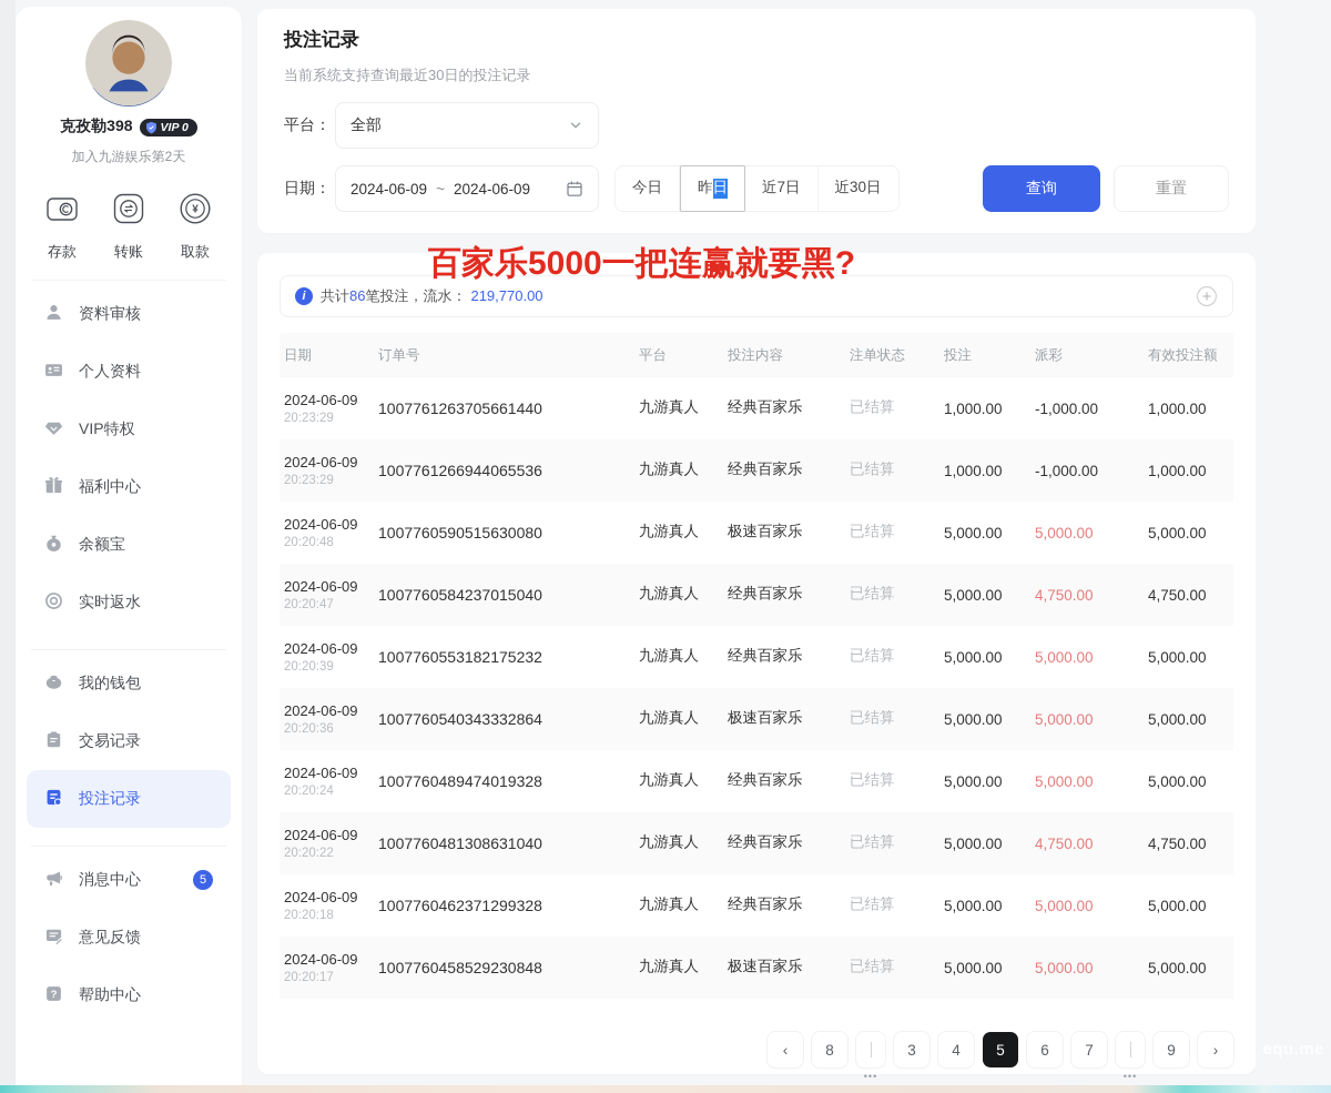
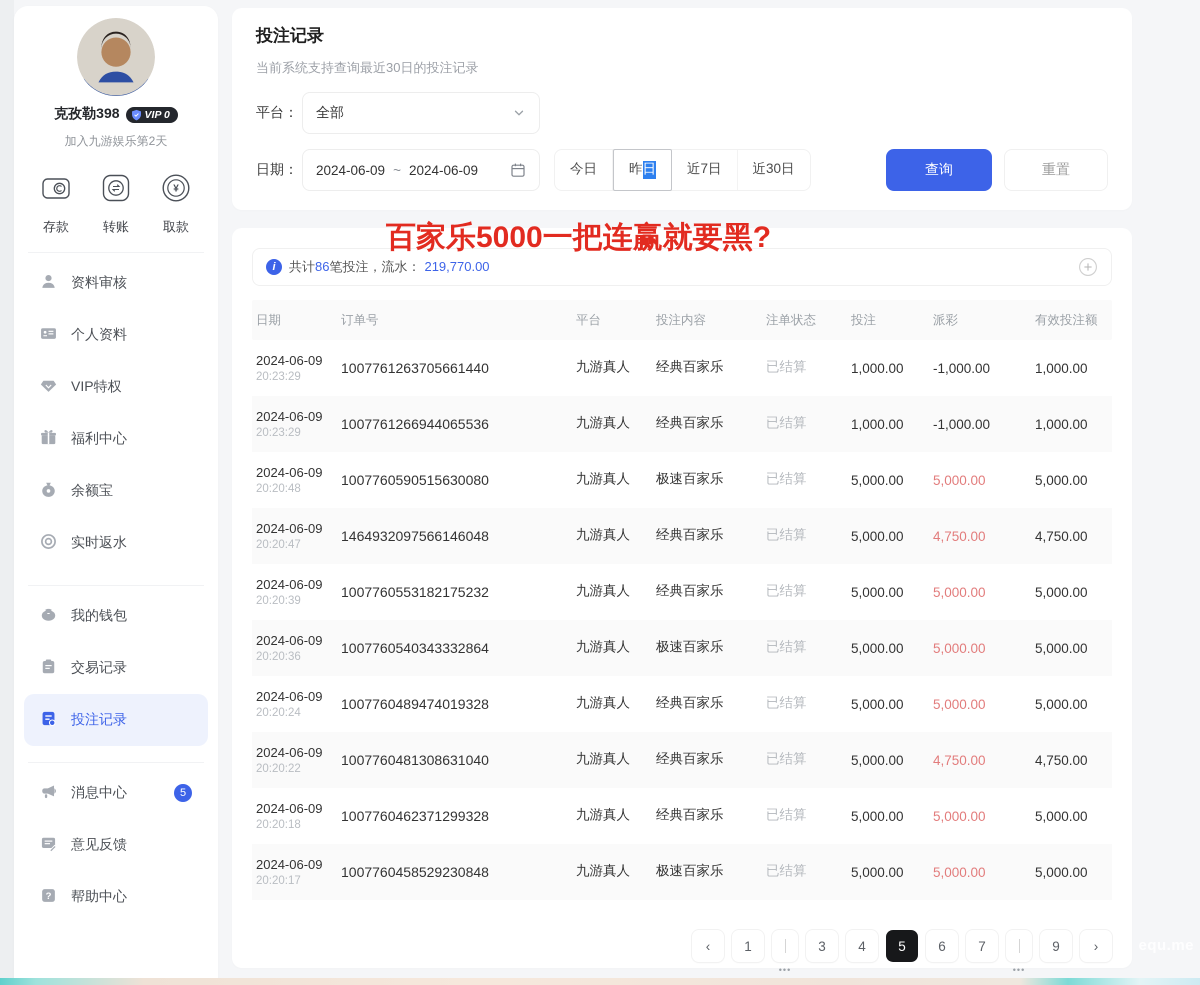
  克孜勒398
  VIP 0
  加入九游娱乐第2天
  存款
  转账
  ¥
  取款
  资料审核
  个人资料
  VIP特权
  福利中心
  余额宝
  实时返水
  我的钱包
  交易记录
  投注记录
  消息中心
  5
  意见反馈
  ?
  帮助中心
  投注记录
  当前系统支持查询最近30日的投注记录
  平台：
  全部
  日期：
  2024-06-09
  ~
  2024-06-09
  今日
  昨
  日
  近7日
  近30日
  查询
  重置
  i
  共计86笔投注，流水： 219,770.00
  日期
  订单号
  平台
  投注内容
  注单状态
  投注
  派彩
  有效投注额
  2024-06-09
  20:23:29
  1007761263705661440
  九游真人
  经典百家乐
  已结算
  1,000.00
  -1,000.00
  1,000.00
  2024-06-09
  20:23:29
  1007761266944065536
  九游真人
  经典百家乐
  已结算
  1,000.00
  -1,000.00
  1,000.00
  2024-06-09
  20:20:48
  1007760590515630080
  九游真人
  极速百家乐
  已结算
  5,000.00
  5,000.00
  5,000.00
  2024-06-09
  20:20:47
- 1007760584237015040
+ 1464932097566146048
  九游真人
  经典百家乐
  已结算
  5,000.00
  4,750.00
  4,750.00
  2024-06-09
  20:20:39
  1007760553182175232
  九游真人
  经典百家乐
  已结算
  5,000.00
  5,000.00
  5,000.00
  2024-06-09
  20:20:36
  1007760540343332864
  九游真人
  极速百家乐
  已结算
  5,000.00
  5,000.00
  5,000.00
  2024-06-09
  20:20:24
  1007760489474019328
  九游真人
  经典百家乐
  已结算
  5,000.00
  5,000.00
  5,000.00
  2024-06-09
  20:20:22
  1007760481308631040
  九游真人
  经典百家乐
  已结算
  5,000.00
  4,750.00
  4,750.00
  2024-06-09
  20:20:18
  1007760462371299328
  九游真人
  经典百家乐
  已结算
  5,000.00
  5,000.00
  5,000.00
  2024-06-09
  20:20:17
  1007760458529230848
  九游真人
  极速百家乐
  已结算
  5,000.00
  5,000.00
  5,000.00
  ‹
- 8
+ 1
  •••
  3
  4
  5
  6
  7
  •••
  9
  ›
  百家乐5000一把连赢就要黑?
